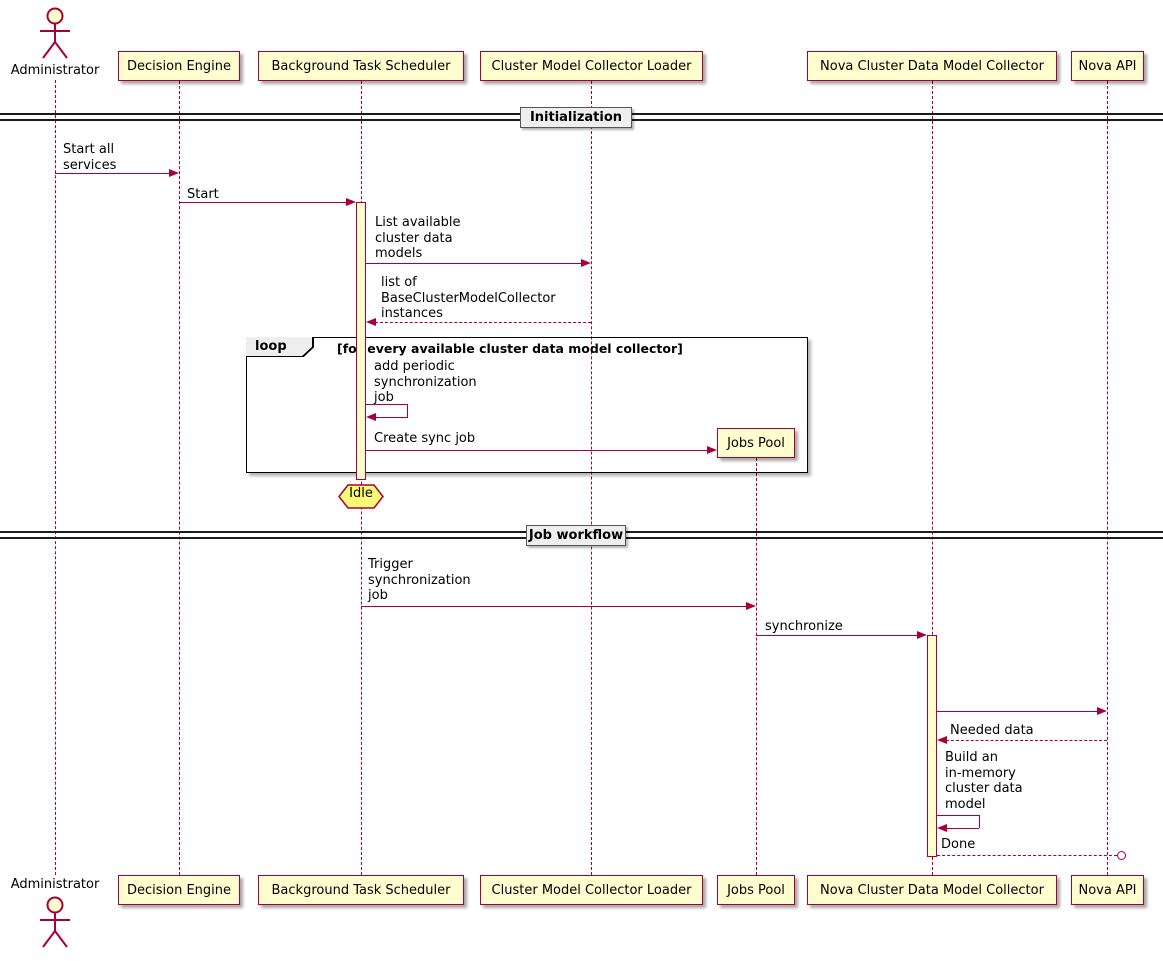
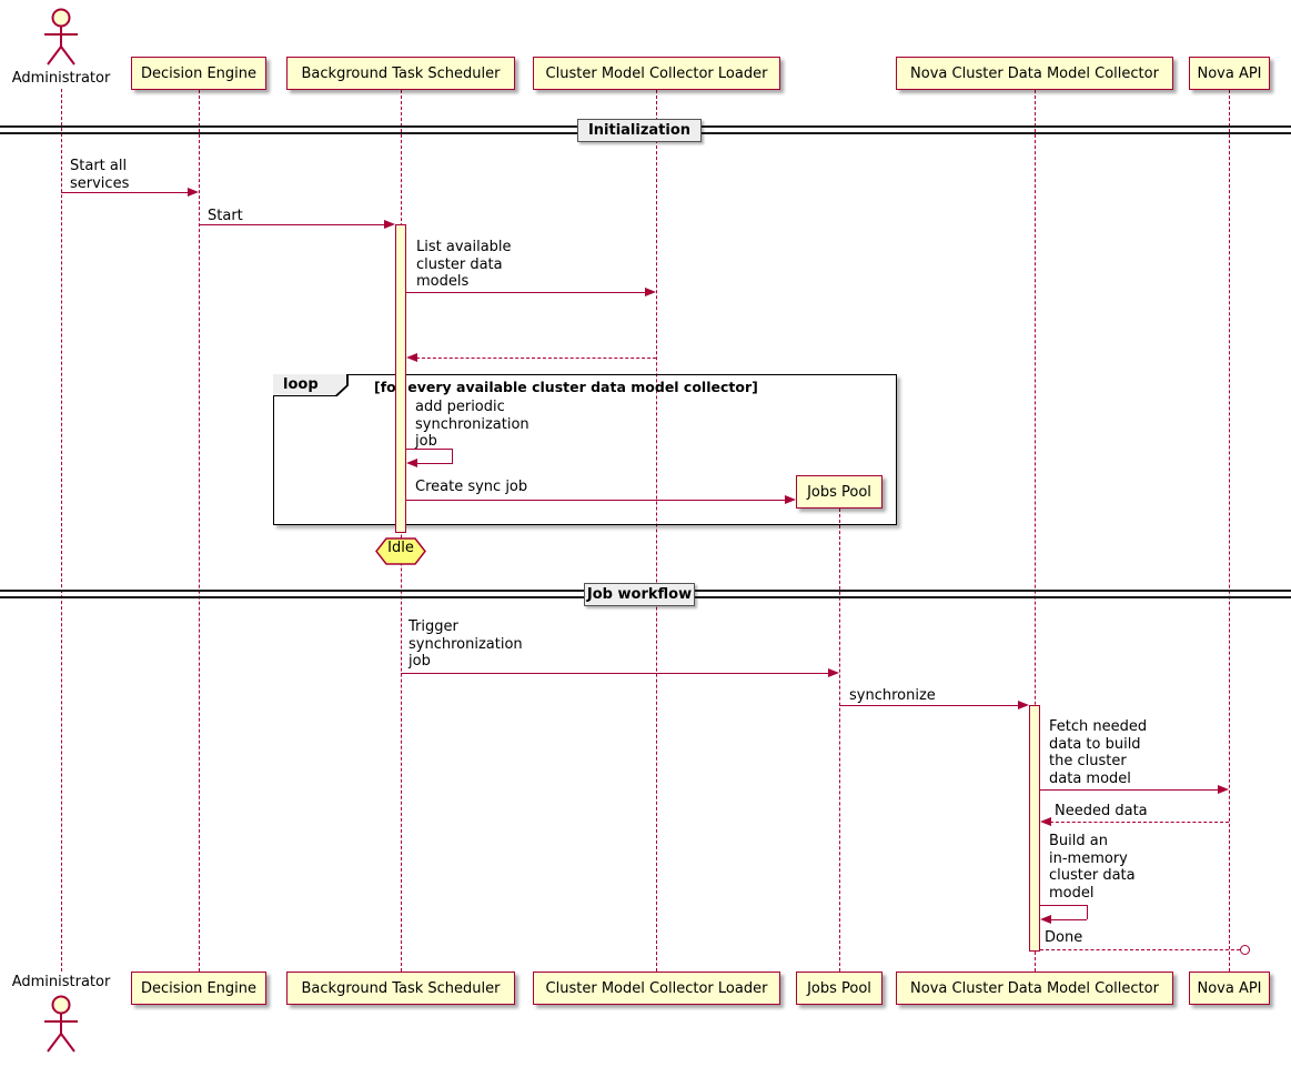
  Administrator
  Decision Engine
  Background Task Scheduler
  Cluster Model Collector Loader
  Nova Cluster Data Model Collector
  Nova API
  Initialization
  Start all
  services
  Start
  List available
  cluster data
  models
- list of
- BaseClusterModelCollector
- instances
  loop
  [fo every available cluster data model collector]
  add periodic
  synchronization
  job
  Create sync job
  Jobs Pool
  Idle
  Job workflow
  Trigger
  synchronization
  job
  synchronize
+ Fetch needed
+ data to build
+ the cluster
+ data model
  Needed data
  Build an
  in-memory
  cluster data
  model
  Done
  Administrator
  Decision Engine
  Background Task Scheduler
  Cluster Model Collector Loader
  Jobs Pool
  Nova Cluster Data Model Collector
  Nova API
